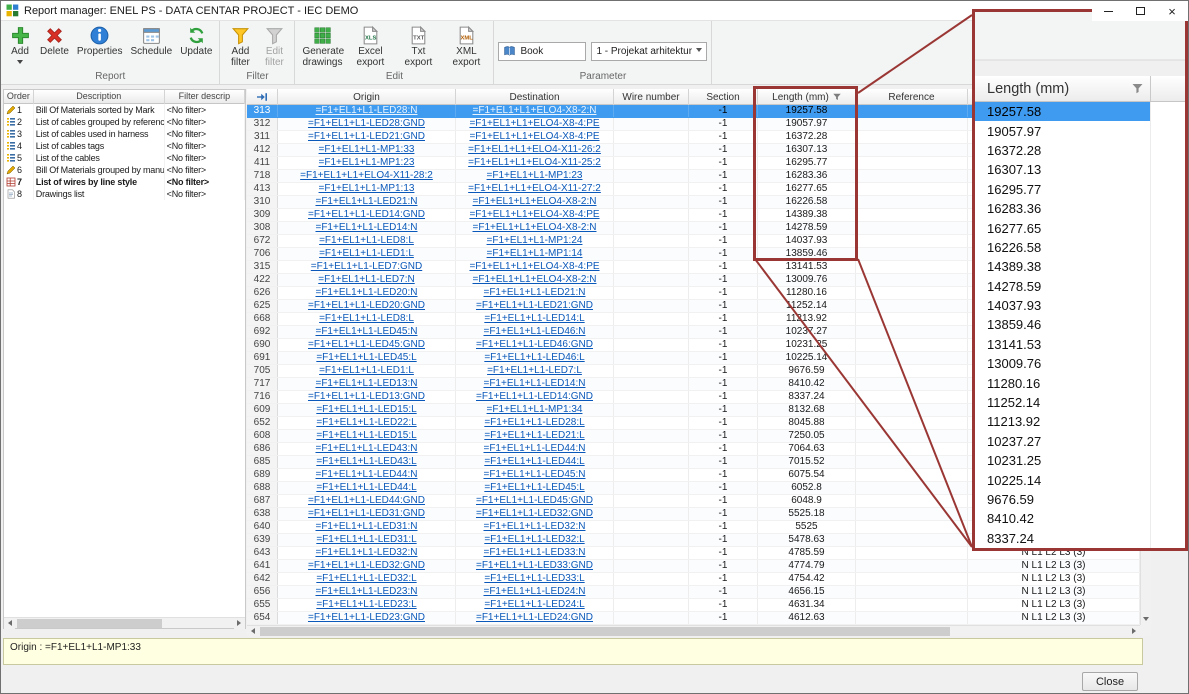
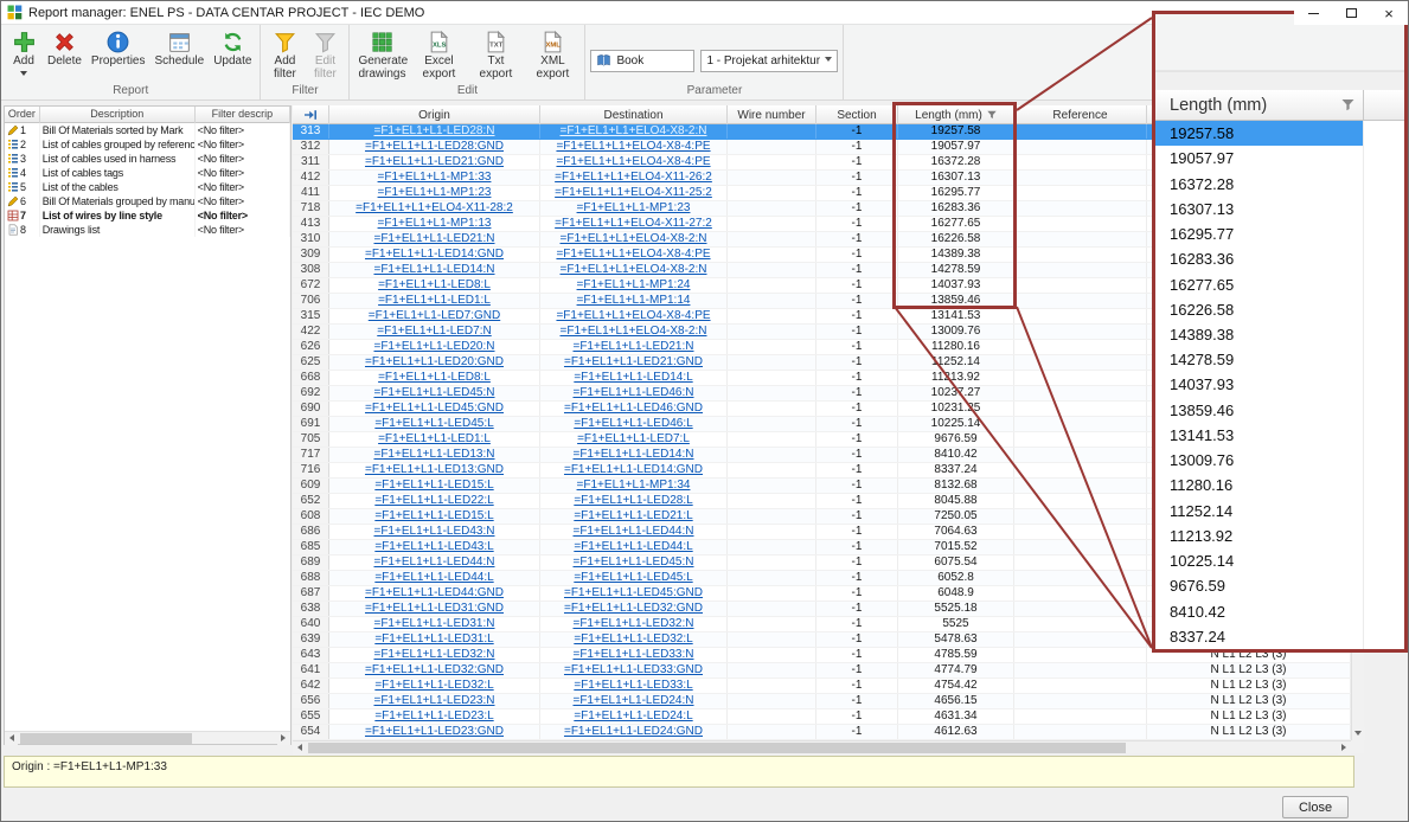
  Report manager: ENEL PS - DATA CENTAR PROJECT - IEC DEMO
  ×
  Add
  Delete
  Properties
  Schedule
  Update
  Report
  Add filter
  Edit filter
  Filter
  Generate drawings
  Excel export
  Txt export
  XML export
  Edit
  Book
  1 - Projekat arhitektur
  Parameter
  Order
  Description
  Filter descrip
  1
  Bill Of Materials sorted by Mark
  <No filter>
  2
  List of cables grouped by referenc
  <No filter>
  3
  List of cables used in harness
  <No filter>
  4
  List of cables tags
  <No filter>
  5
  List of the cables
  <No filter>
  6
  Bill Of Materials grouped by manu
  <No filter>
  7
  List of wires by line style
  <No filter>
  8
  Drawings list
  <No filter>
  Origin
  Destination
  Wire number
  Section
  Length (mm)
  Reference
  313
  =F1+EL1+L1-LED28:N
  =F1+EL1+L1+ELO4-X8-2:N
  -1
  19257.58
  312
  =F1+EL1+L1-LED28:GND
  =F1+EL1+L1+ELO4-X8-4:PE
  -1
  19057.97
  311
  =F1+EL1+L1-LED21:GND
  =F1+EL1+L1+ELO4-X8-4:PE
  -1
  16372.28
  412
  =F1+EL1+L1-MP1:33
  =F1+EL1+L1+ELO4-X11-26:2
  -1
  16307.13
  411
  =F1+EL1+L1-MP1:23
  =F1+EL1+L1+ELO4-X11-25:2
  -1
  16295.77
  718
  =F1+EL1+L1+ELO4-X11-28:2
  =F1+EL1+L1-MP1:23
  -1
  16283.36
  413
  =F1+EL1+L1-MP1:13
  =F1+EL1+L1+ELO4-X11-27:2
  -1
  16277.65
  310
  =F1+EL1+L1-LED21:N
  =F1+EL1+L1+ELO4-X8-2:N
  -1
  16226.58
  309
  =F1+EL1+L1-LED14:GND
  =F1+EL1+L1+ELO4-X8-4:PE
  -1
  14389.38
  308
  =F1+EL1+L1-LED14:N
  =F1+EL1+L1+ELO4-X8-2:N
  -1
  14278.59
  672
  =F1+EL1+L1-LED8:L
  =F1+EL1+L1-MP1:24
  -1
  14037.93
  706
  =F1+EL1+L1-LED1:L
  =F1+EL1+L1-MP1:14
  -1
  13859.46
  315
  =F1+EL1+L1-LED7:GND
  =F1+EL1+L1+ELO4-X8-4:PE
  -1
  13141.53
  422
  =F1+EL1+L1-LED7:N
  =F1+EL1+L1+ELO4-X8-2:N
  -1
  13009.76
  626
  =F1+EL1+L1-LED20:N
  =F1+EL1+L1-LED21:N
  -1
  11280.16
  625
  =F1+EL1+L1-LED20:GND
  =F1+EL1+L1-LED21:GND
  -1
  11252.14
  668
  =F1+EL1+L1-LED8:L
  =F1+EL1+L1-LED14:L
  -1
  1113.92
  692
  =F1+EL1+L1-LED45:N
  =F1+EL1+L1-LED46:N
  -1
  1023.27
  690
  =F1+EL1+L1-LED45:GND
  =F1+EL1+L1-LED46:GND
  -1
  10231.5
  691
  =F1+EL1+L1-LED45:L
  =F1+EL1+L1-LED46:L
  -1
  10225.14
  705
  =F1+EL1+L1-LED1:L
  =F1+EL1+L1-LED7:L
  -1
  9676.59
  717
  =F1+EL1+L1-LED13:N
  =F1+EL1+L1-LED14:N
  -1
  8410.42
  716
  =F1+EL1+L1-LED13:GND
  =F1+EL1+L1-LED14:GND
  -1
  8337.24
  609
  =F1+EL1+L1-LED15:L
  =F1+EL1+L1-MP1:34
  -1
  8132.68
  652
  =F1+EL1+L1-LED22:L
  =F1+EL1+L1-LED28:L
  -1
  8045.88
  608
  =F1+EL1+L1-LED15:L
  =F1+EL1+L1-LED21:L
  -1
  7250.05
  686
  =F1+EL1+L1-LED43:N
  =F1+EL1+L1-LED44:N
  -1
  7064.63
  685
  =F1+EL1+L1-LED43:L
  =F1+EL1+L1-LED44:L
  -1
  7015.52
  689
  =F1+EL1+L1-LED44:N
  =F1+EL1+L1-LED45:N
  -1
  6075.54
  688
  =F1+EL1+L1-LED44:L
  =F1+EL1+L1-LED45:L
  -1
  6052.8
  687
  =F1+EL1+L1-LED44:GND
  =F1+EL1+L1-LED45:GND
  -1
  6048.9
  638
  =F1+EL1+L1-LED31:GND
  =F1+EL1+L1-LED32:GND
  -1
  5525.18
  640
  =F1+EL1+L1-LED31:N
  =F1+EL1+L1-LED32:N
  -1
  5525
  639
  =F1+EL1+L1-LED31:L
  =F1+EL1+L1-LED32:L
  -1
  5478.63
  643
  =F1+EL1+L1-LED32:N
  =F1+EL1+L1-LED33:N
  -1
  4785.59
  N L1 L2 L3 (3)
  641
  =F1+EL1+L1-LED32:GND
  =F1+EL1+L1-LED33:GND
  -1
  4774.79
  N L1 L2 L3 (3)
  642
  =F1+EL1+L1-LED32:L
  =F1+EL1+L1-LED33:L
  -1
  4754.42
  N L1 L2 L3 (3)
  656
  =F1+EL1+L1-LED23:N
  =F1+EL1+L1-LED24:N
  -1
  4656.15
  N L1 L2 L3 (3)
  655
  =F1+EL1+L1-LED23:L
  =F1+EL1+L1-LED24:L
  -1
  4631.34
  N L1 L2 L3 (3)
  654
  =F1+EL1+L1-LED23:GND
  =F1+EL1+L1-LED24:GND
  -1
  4612.63
  N L1 L2 L3 (3)
  Origin : =F1+EL1+L1-MP1:33
  Close
  Length (mm)
  19257.58
  19057.97
  16372.28
  16307.13
  16295.77
  16283.36
  16277.65
  16226.58
  14389.38
  14278.59
  14037.93
  13859.46
  13141.53
  13009.76
  11280.16
  11252.14
  11213.92
- 10237.27
- 10231.25
  10225.14
  9676.59
  8410.42
  8337.24
